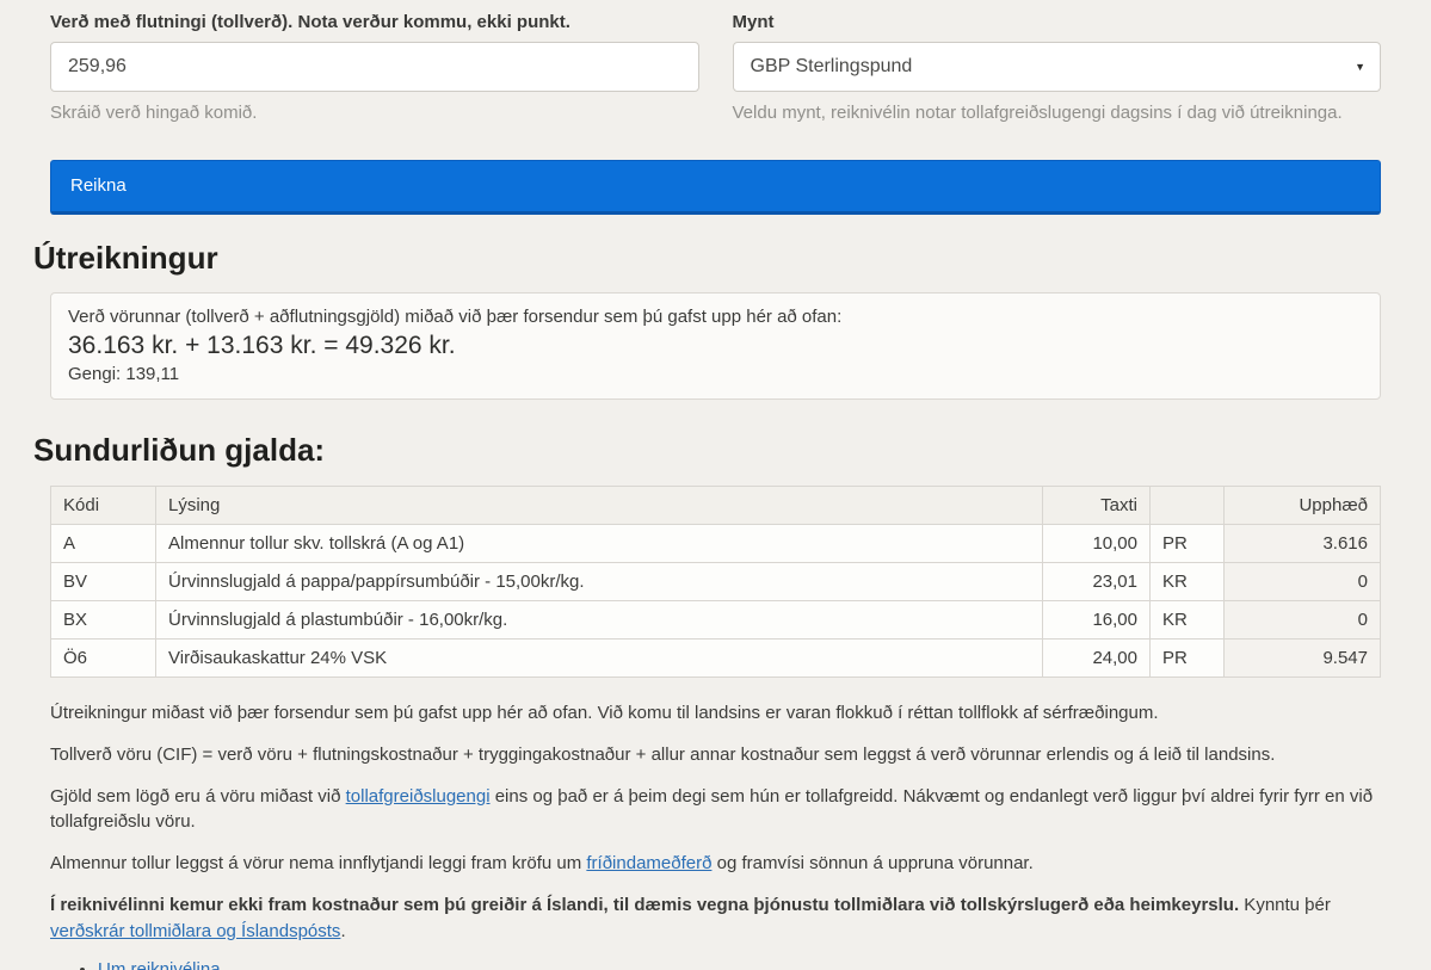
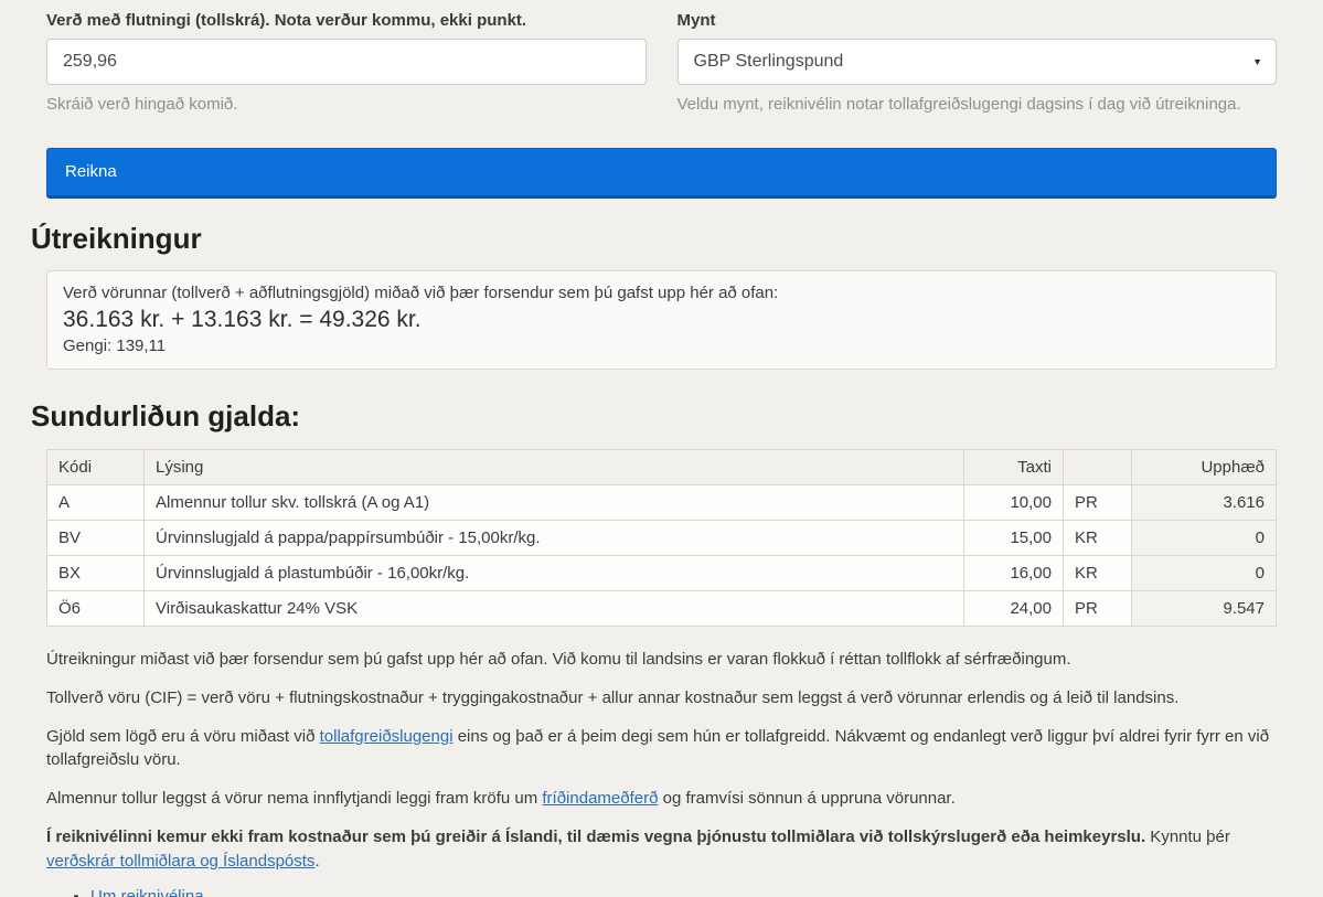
- Verð með flutningi (tollverð). Nota verður kommu, ekki punkt.
+ Verð með flutningi (tollskrá). Nota verður kommu, ekki punkt.
  259,96
  Skráið verð hingað komið.
  Mynt
  GBP Sterlingspund
  ▼
  Veldu mynt, reiknivélin notar tollafgreiðslugengi dagsins í dag við útreikninga.
  Reikna
  Útreikningur
  Verð vörunnar (tollverð + aðflutningsgjöld) miðað við þær forsendur sem þú gafst upp hér að ofan:
  36.163 kr. + 13.163 kr. = 49.326 kr.
  Gengi: 139,11
  Sundurliðun gjalda:
  Kódi	Lýsing	Taxti		Upphæð
  A	Almennur tollur skv. tollskrá (A og A1)	10,00	PR	3.616
- BV	Úrvinnslugjald á pappa/pappírsumbúðir - 15,00kr/kg.	23,01	KR	0
+ BV	Úrvinnslugjald á pappa/pappírsumbúðir - 15,00kr/kg.	15,00	KR	0
  BX	Úrvinnslugjald á plastumbúðir - 16,00kr/kg.	16,00	KR	0
  Ö6	Virðisaukaskattur 24% VSK	24,00	PR	9.547
  Útreikningur miðast við þær forsendur sem þú gafst upp hér að ofan. Við komu til landsins er varan flokkuð í réttan tollflokk af sérfræðingum.
  Tollverð vöru (CIF) = verð vöru + flutningskostnaður + tryggingakostnaður + allur annar kostnaður sem leggst á verð vörunnar erlendis og á leið til landsins.
  Gjöld sem lögð eru á vöru miðast við tollafgreiðslugengi eins og það er á þeim degi sem hún er tollafgreidd. Nákvæmt og endanlegt verð liggur því aldrei fyrir fyrr en við tollafgreiðslu vöru.
  Almennur tollur leggst á vörur nema innflytjandi leggi fram kröfu um fríðindameðferð og framvísi sönnun á uppruna vörunnar.
  Í reiknivélinni kemur ekki fram kostnaður sem þú greiðir á Íslandi, til dæmis vegna þjónustu tollmiðlara við tollskýrslugerð eða heimkeyrslu. Kynntu þér verðskrár tollmiðlara og Íslandspósts.
